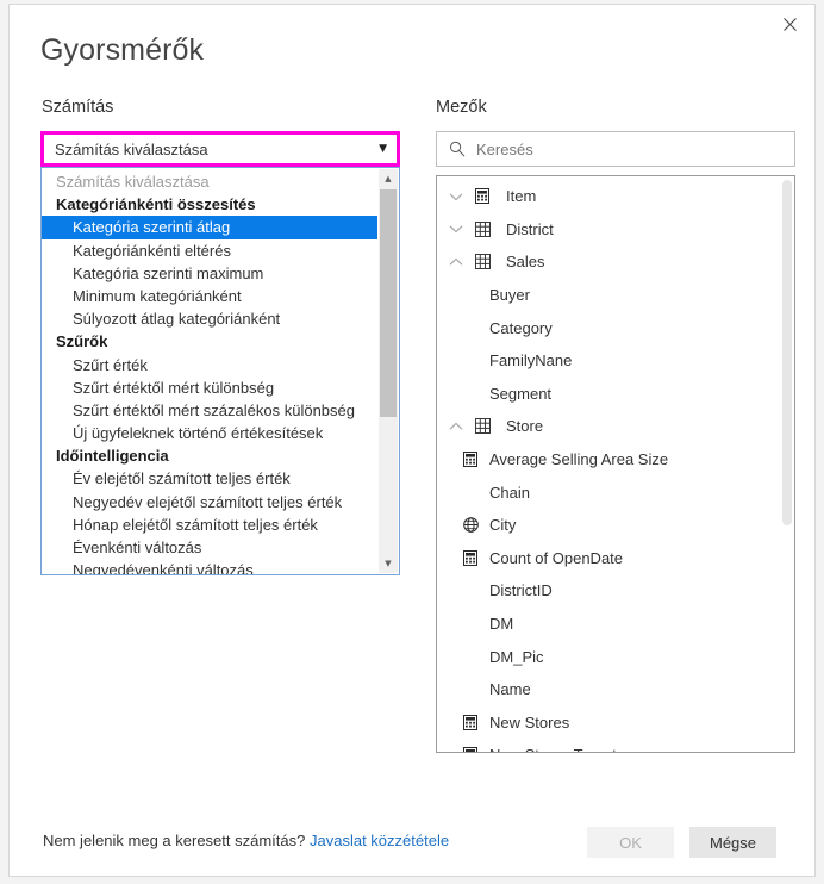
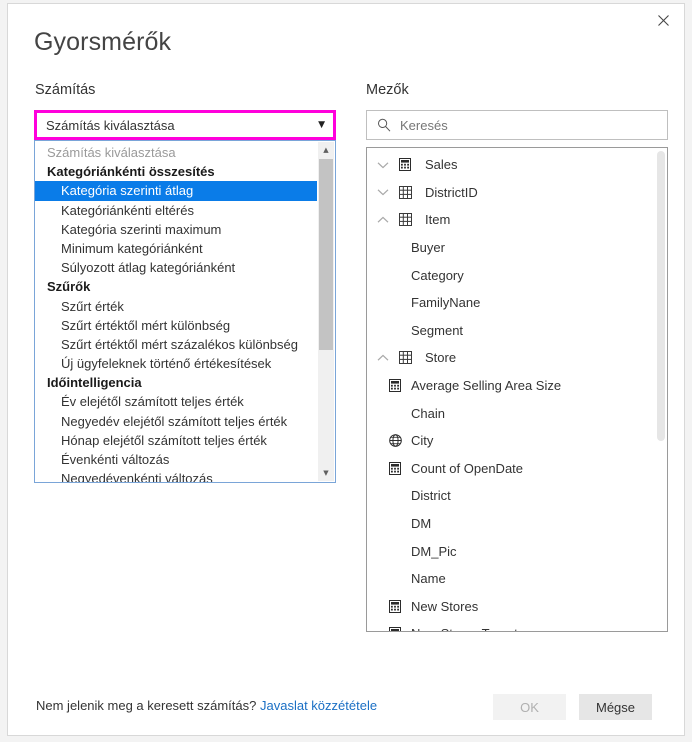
  Gyorsmérők
  Számítás
  Mezők
  Számítás kiválasztása
  ▼
  Számítás kiválasztása
  Kategóriánkénti összesítés
  Kategória szerinti átlag
  Kategóriánkénti eltérés
  Kategória szerinti maximum
  Minimum kategóriánként
  Súlyozott átlag kategóriánként
  Szűrők
  Szűrt érték
  Szűrt értéktől mért különbség
  Szűrt értéktől mért százalékos különbség
  Új ügyfeleknek történő értékesítések
  Időintelligencia
  Év elejétől számított teljes érték
  Negyedév elejétől számított teljes érték
  Hónap elejétől számított teljes érték
  Évenkénti változás
  Negyedévenkénti változás
  ▲
  ▼
  Keresés
- Item
+ Sales
- District
+ DistrictID
- Sales
+ Item
  Buyer
  Category
  FamilyNane
  Segment
  Store
  Average Selling Area Size
  Chain
  City
  Count of OpenDate
- DistrictID
+ District
  DM
  DM_Pic
  Name
  New Stores
  Nem jelenik meg a keresett számítás? Javaslat közzététele
  OK
  Mégse
